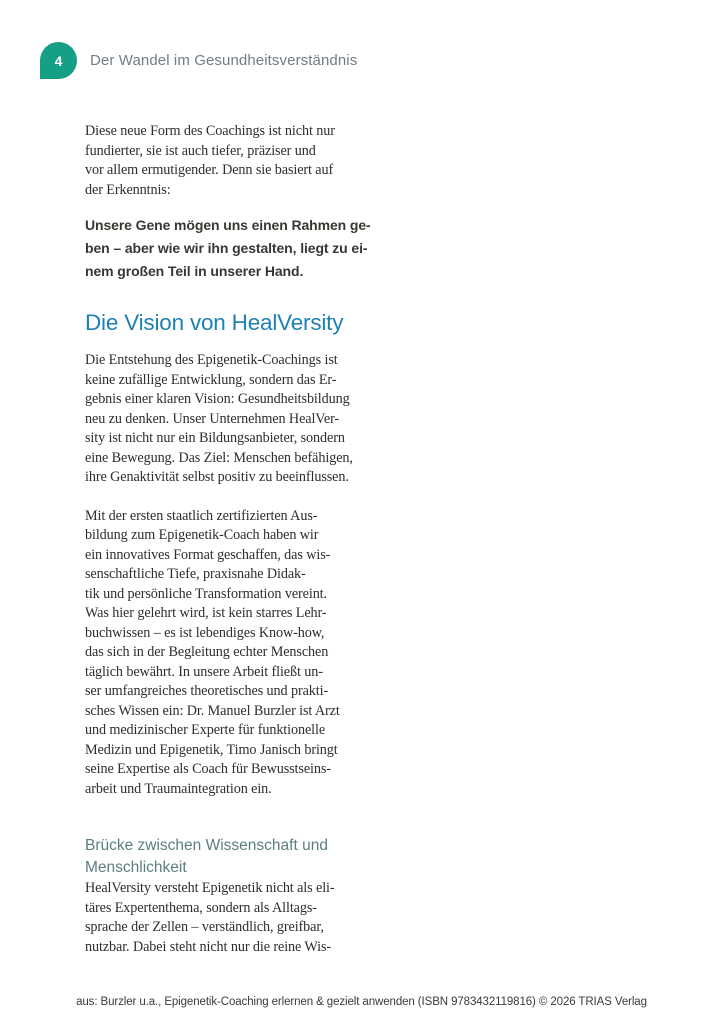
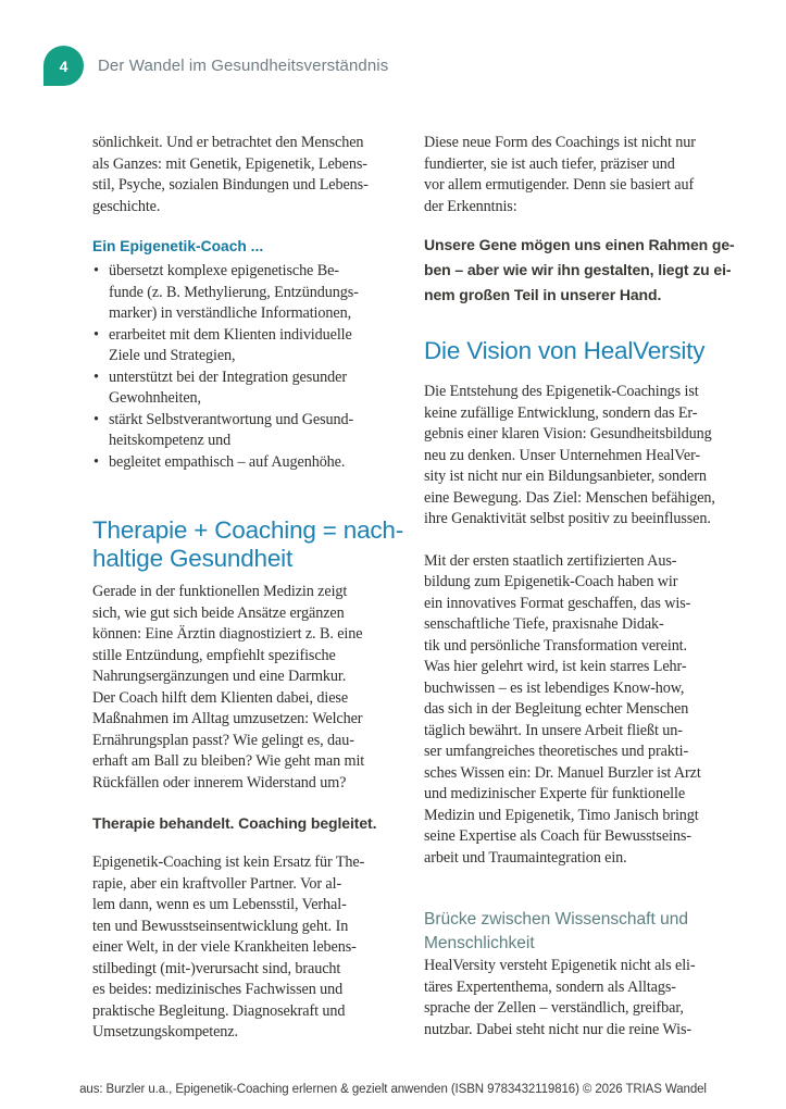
  4
  Der Wandel im Gesundheitsverständnis
+ sönlichkeit. Und er betrachtet den Menschen
+ als Ganzes: mit Genetik, Epigenetik, Lebens-
+ stil, Psyche, sozialen Bindungen und Lebens-
+ geschichte.
+ Ein Epigenetik-Coach ...
+ übersetzt komplexe epigenetische Be-
+ funde (z. B. Methylierung, Entzündungs-
+ marker) in verständliche Informationen,
+ erarbeitet mit dem Klienten individuelle
+ Ziele und Strategien,
+ unterstützt bei der Integration gesunder
+ Gewohnheiten,
+ stärkt Selbstverantwortung und Gesund-
+ heitskompetenz und
+ begleitet empathisch – auf Augenhöhe.
+ Therapie + Coaching = nach-
+ haltige Gesundheit
+ Gerade in der funktionellen Medizin zeigt
+ sich, wie gut sich beide Ansätze ergänzen
+ können: Eine Ärztin diagnostiziert z. B. eine
+ stille Entzündung, empfiehlt spezifische
+ Nahrungsergänzungen und eine Darmkur.
+ Der Coach hilft dem Klienten dabei, diese
+ Maßnahmen im Alltag umzusetzen: Welcher
+ Ernährungsplan passt? Wie gelingt es, dau-
+ erhaft am Ball zu bleiben? Wie geht man mit
+ Rückfällen oder innerem Widerstand um?
+ Therapie behandelt. Coaching begleitet.
+ Epigenetik-Coaching ist kein Ersatz für The-
+ rapie, aber ein kraftvoller Partner. Vor al-
+ lem dann, wenn es um Lebensstil, Verhal-
+ ten und Bewusstseinsentwicklung geht. In
+ einer Welt, in der viele Krankheiten lebens-
+ stilbedingt (mit-)verursacht sind, braucht
+ es beides: medizinisches Fachwissen und
+ praktische Begleitung. Diagnosekraft und
+ Umsetzungskompetenz.
  Diese neue Form des Coachings ist nicht nur
  fundierter, sie ist auch tiefer, präziser und
  vor allem ermutigender. Denn sie basiert auf
  der Erkenntnis:
  Unsere Gene mögen uns einen Rahmen ge-
  ben – aber wie wir ihn gestalten, liegt zu ei-
  nem großen Teil in unserer Hand.
  Die Vision von HealVersity
  Die Entstehung des Epigenetik-Coachings ist
  keine zufällige Entwicklung, sondern das Er-
  gebnis einer klaren Vision: Gesundheitsbildung
  neu zu denken. Unser Unternehmen HealVer-
  sity ist nicht nur ein Bildungsanbieter, sondern
  eine Bewegung. Das Ziel: Menschen befähigen,
  ihre Genaktivität selbst positiv zu beeinflussen.
  Mit der ersten staatlich zertifizierten Aus-
  bildung zum Epigenetik-Coach haben wir
  ein innovatives Format geschaffen, das wis-
  senschaftliche Tiefe, praxisnahe Didak-
  tik und persönliche Transformation vereint.
  Was hier gelehrt wird, ist kein starres Lehr-
  buchwissen – es ist lebendiges Know-how,
  das sich in der Begleitung echter Menschen
  täglich bewährt. In unsere Arbeit fließt un-
  ser umfangreiches theoretisches und prakti-
  sches Wissen ein: Dr. Manuel Burzler ist Arzt
  und medizinischer Experte für funktionelle
  Medizin und Epigenetik, Timo Janisch bringt
  seine Expertise als Coach für Bewusstseins-
  arbeit und Traumaintegration ein.
  Brücke zwischen Wissenschaft und
  Menschlichkeit
  HealVersity versteht Epigenetik nicht als eli-
  täres Expertenthema, sondern als Alltags-
  sprache der Zellen – verständlich, greifbar,
  nutzbar. Dabei steht nicht nur die reine Wis-
- aus: Burzler u.a., Epigenetik-Coaching erlernen & gezielt anwenden (ISBN 9783432119816) © 2026 TRIAS Verlag
+ aus: Burzler u.a., Epigenetik-Coaching erlernen & gezielt anwenden (ISBN 9783432119816) © 2026 TRIAS Wandel
